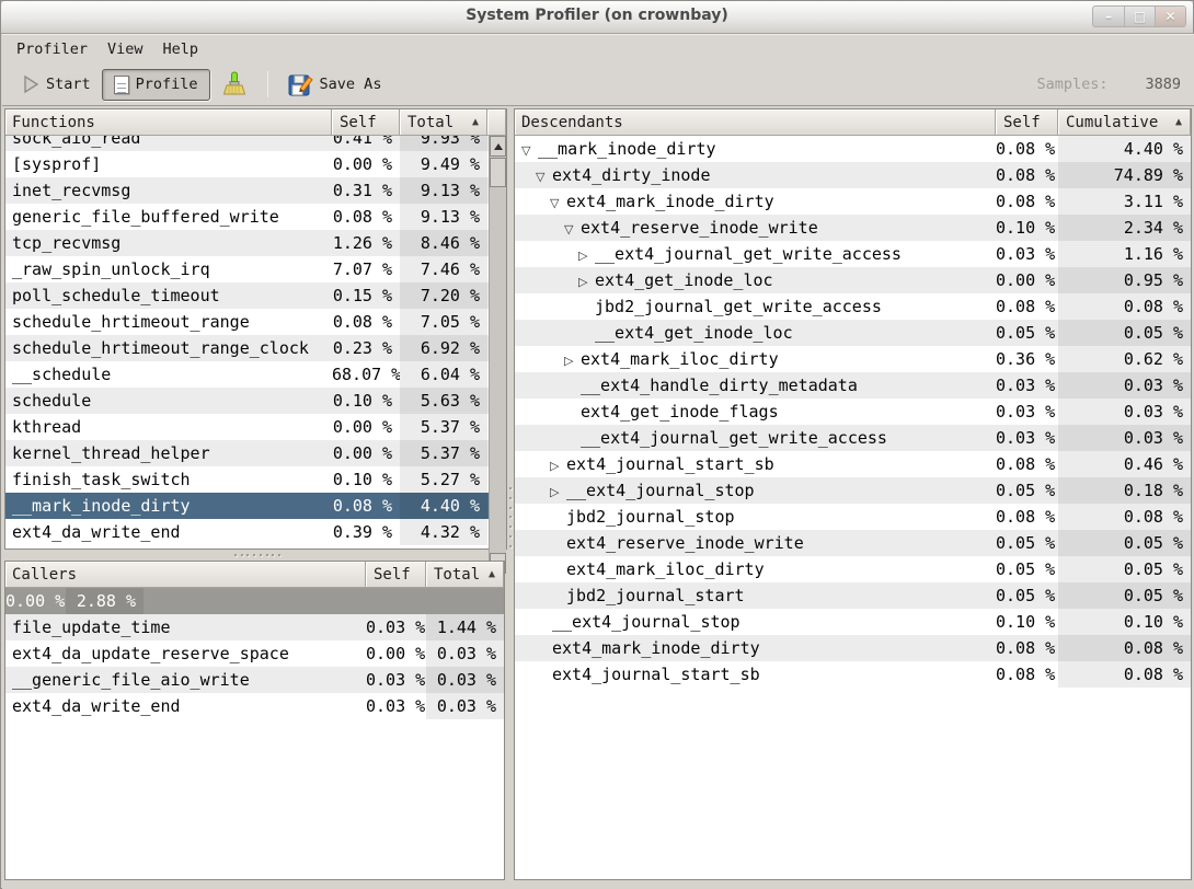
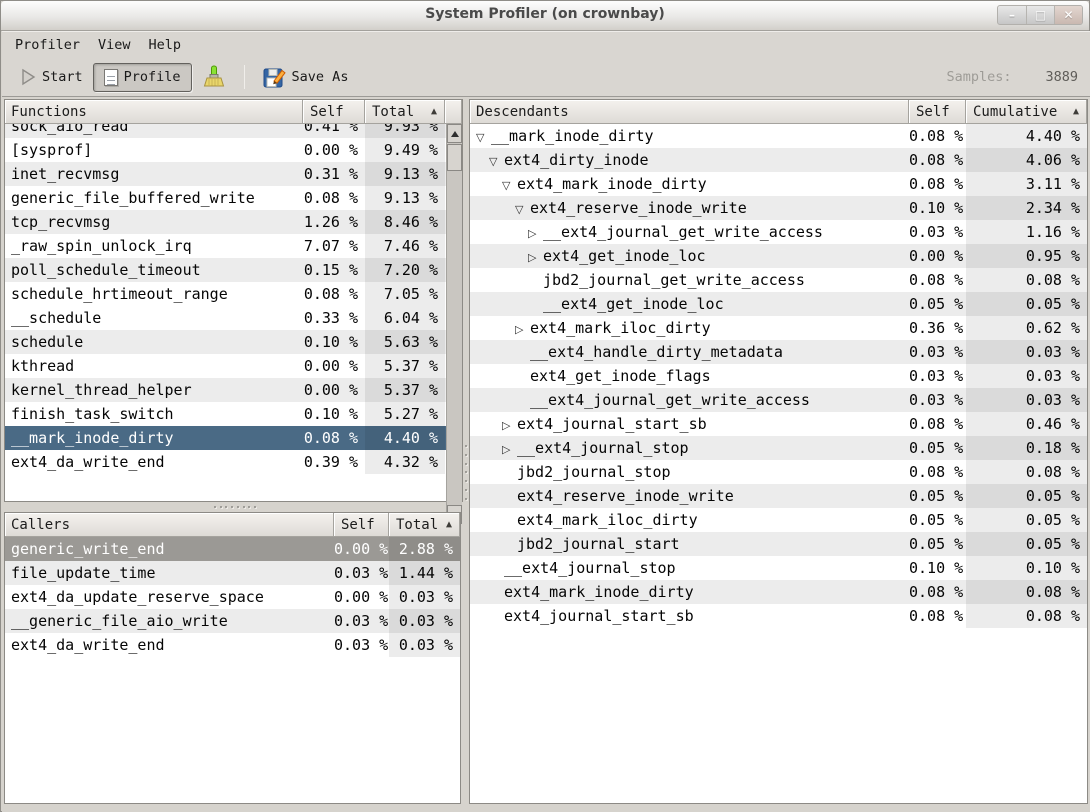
  System Profiler (on crownbay)
  –
  □
  ✕
  Profiler
  View
  Help
  Start
  Profile
  Save As
  Samples:
  3889
  Functions
  Self
  Total
  ▲
  sock_aio_read
  0.41 %
  9.93 %
  [sysprof]
  0.00 %
  9.49 %
  inet_recvmsg
  0.31 %
  9.13 %
  generic_file_buffered_write
  0.08 %
  9.13 %
  tcp_recvmsg
  1.26 %
  8.46 %
  _raw_spin_unlock_irq
  7.07 %
  7.46 %
  poll_schedule_timeout
  0.15 %
  7.20 %
  schedule_hrtimeout_range
  0.08 %
  7.05 %
- schedule_hrtimeout_range_clock
- 0.23 %
- 6.92 %
  __schedule
- 68.07 %
+ 0.33 %
  6.04 %
  schedule
  0.10 %
  5.63 %
  kthread
  0.00 %
  5.37 %
  kernel_thread_helper
  0.00 %
  5.37 %
  finish_task_switch
  0.10 %
  5.27 %
  __mark_inode_dirty
  0.08 %
  4.40 %
  ext4_da_write_end
  0.39 %
  4.32 %
  Callers
  Self
  Total
  ▲
+ generic_write_end
  0.00 %
  2.88 %
  file_update_time
  0.03 %
  1.44 %
  ext4_da_update_reserve_space
  0.00 %
  0.03 %
  __generic_file_aio_write
  0.03 %
  0.03 %
  ext4_da_write_end
  0.03 %
  0.03 %
  Descendants
  Self
  Cumulative
  ▲
  ▽ __mark_inode_dirty
  0.08 %
  4.40 %
  ▽ ext4_dirty_inode
  0.08 %
- 74.89 %
+ 4.06 %
  ▽ ext4_mark_inode_dirty
  0.08 %
  3.11 %
  ▽ ext4_reserve_inode_write
  0.10 %
  2.34 %
  ▷ __ext4_journal_get_write_access
  0.03 %
  1.16 %
  ▷ ext4_get_inode_loc
  0.00 %
  0.95 %
  jbd2_journal_get_write_access
  0.08 %
  0.08 %
  __ext4_get_inode_loc
  0.05 %
  0.05 %
  ▷ ext4_mark_iloc_dirty
  0.36 %
  0.62 %
  __ext4_handle_dirty_metadata
  0.03 %
  0.03 %
  ext4_get_inode_flags
  0.03 %
  0.03 %
  __ext4_journal_get_write_access
  0.03 %
  0.03 %
  ▷ ext4_journal_start_sb
  0.08 %
  0.46 %
  ▷ __ext4_journal_stop
  0.05 %
  0.18 %
  jbd2_journal_stop
  0.08 %
  0.08 %
  ext4_reserve_inode_write
  0.05 %
  0.05 %
  ext4_mark_iloc_dirty
  0.05 %
  0.05 %
  jbd2_journal_start
  0.05 %
  0.05 %
  __ext4_journal_stop
  0.10 %
  0.10 %
  ext4_mark_inode_dirty
  0.08 %
  0.08 %
  ext4_journal_start_sb
  0.08 %
  0.08 %
